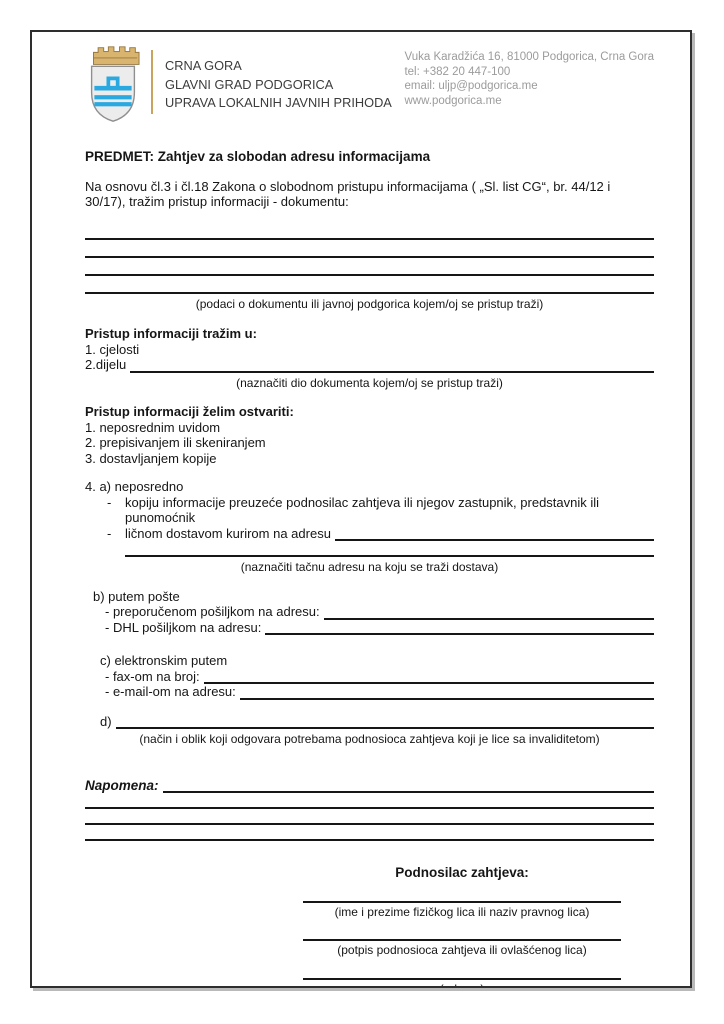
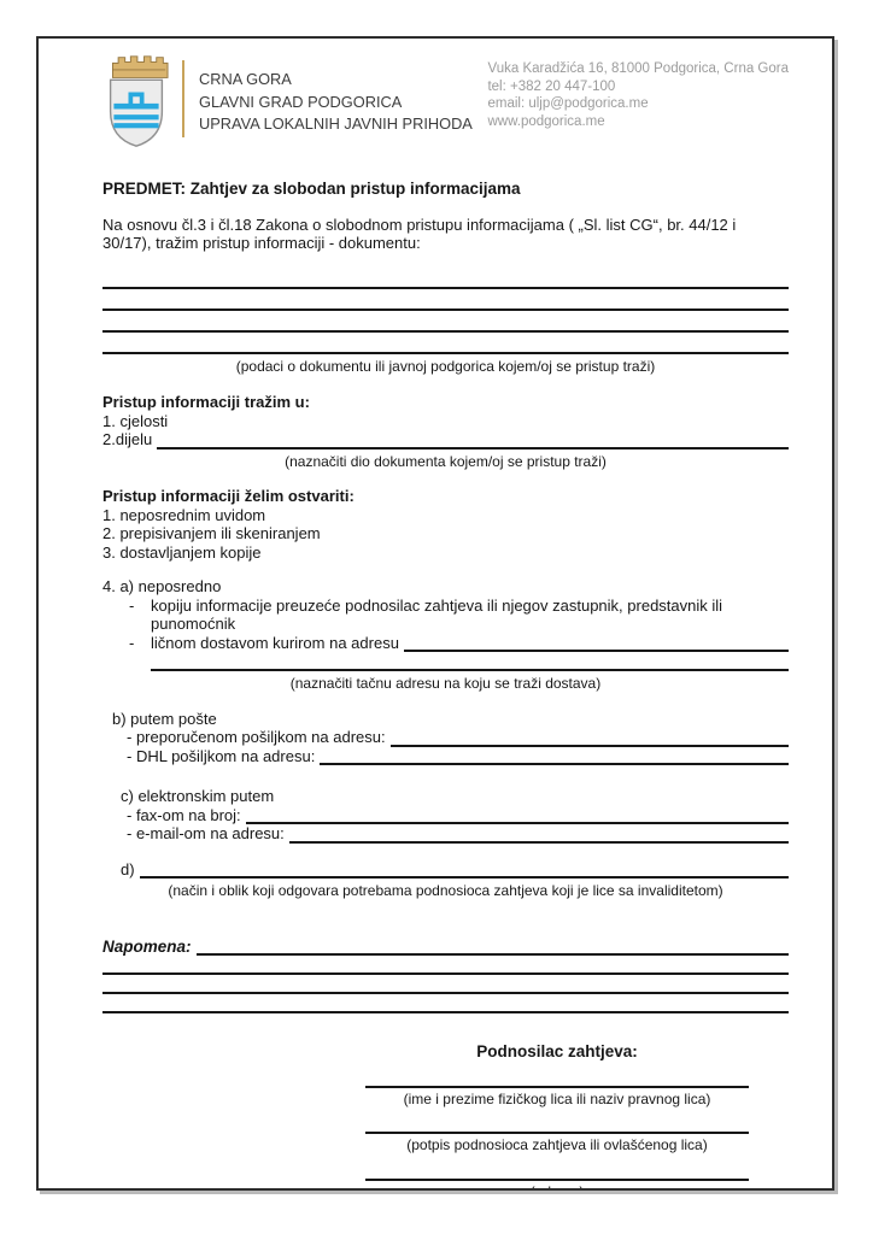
  CRNA GORA
  GLAVNI GRAD PODGORICA
  UPRAVA LOKALNIH JAVNIH PRIHODA
  Vuka Karadžića 16, 81000 Podgorica, Crna Gora
  tel: +382 20 447-100
  email: uljp@podgorica.me
  www.podgorica.me
- PREDMET: Zahtjev za slobodan adresu informacijama
+ PREDMET: Zahtjev za slobodan pristup informacijama
  Na osnovu čl.3 i čl.18 Zakona o slobodnom pristupu informacijama ( „Sl. list CG“, br. 44/12 i 30/17), tražim pristup informaciji - dokumentu:
  (podaci o dokumentu ili javnoj podgorica kojem/oj se pristup traži)
  Pristup informaciji tražim u:
  1. cjelosti
  2.dijelu
  (naznačiti dio dokumenta kojem/oj se pristup traži)
  Pristup informaciji želim ostvariti:
  1. neposrednim uvidom
  2. prepisivanjem ili skeniranjem
  3. dostavljanjem kopije
  4. a) neposredno
  -
  kopiju informacije preuzeće podnosilac zahtjeva ili njegov zastupnik, predstavnik ili punomoćnik
  -
  ličnom dostavom kurirom na adresu
  (naznačiti tačnu adresu na koju se traži dostava)
  b) putem pošte
  - preporučenom pošiljkom na adresu:
  - DHL pošiljkom na adresu:
  c) elektronskim putem
  - fax-om na broj:
  - e-mail-om na adresu:
  d)
  (način i oblik koji odgovara potrebama podnosioca zahtjeva koji je lice sa invaliditetom)
  Napomena:
  Podnosilac zahtjeva:
  (ime i prezime fizičkog lica ili naziv pravnog lica)
  (potpis podnosioca zahtjeva ili ovlašćenog lica)
